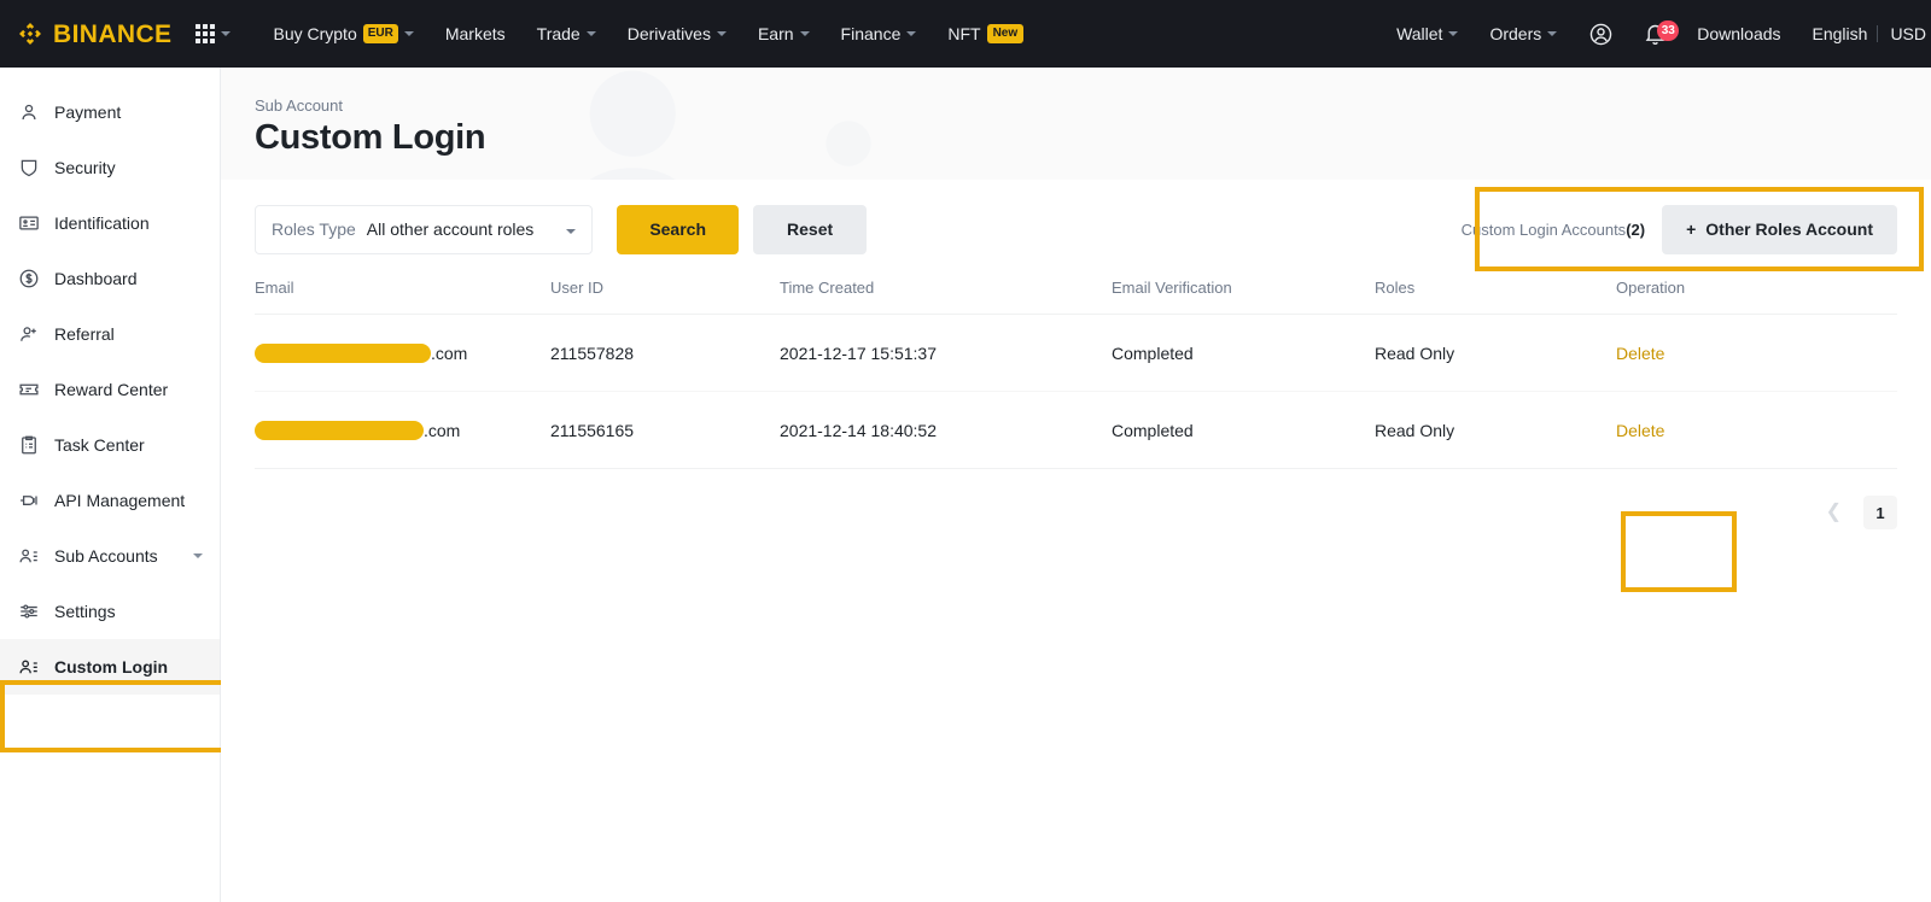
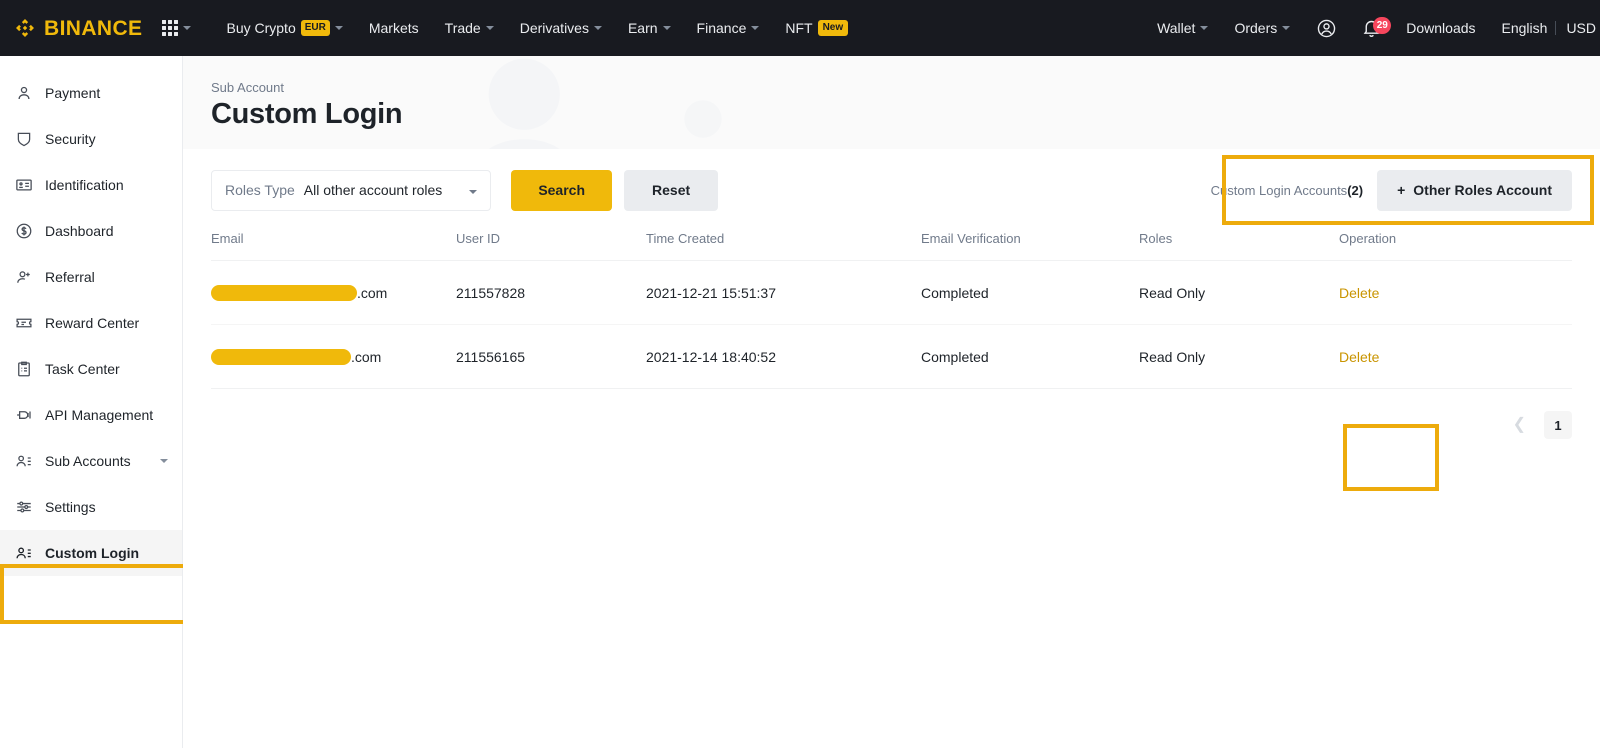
  BINANCE
  Buy Crypto
  EUR
  Markets
  Trade
  Derivatives
  Earn
  Finance
  NFT
  New
  Wallet
  Orders
- 33
+ 29
  Downloads
  English
  USD
  Payment
  Security
  Identification
  Dashboard
  Referral
  Reward Center
  Task Center
  API Management
  Sub Accounts
  Settings
  Custom Login
  Sub Account
  Custom Login
  Roles Type
  All other account roles
  Search
  Reset
  Custom Login Accounts(2)
  +
  Other Roles Account
  Email	User ID	Time Created	Email Verification	Roles	Operation
- .com	211557828	2021-12-17 15:51:37	Completed	Read Only	Delete
+ .com	211557828	2021-12-21 15:51:37	Completed	Read Only	Delete
  .com	211556165	2021-12-14 18:40:52	Completed	Read Only	Delete
  ❮
  1
